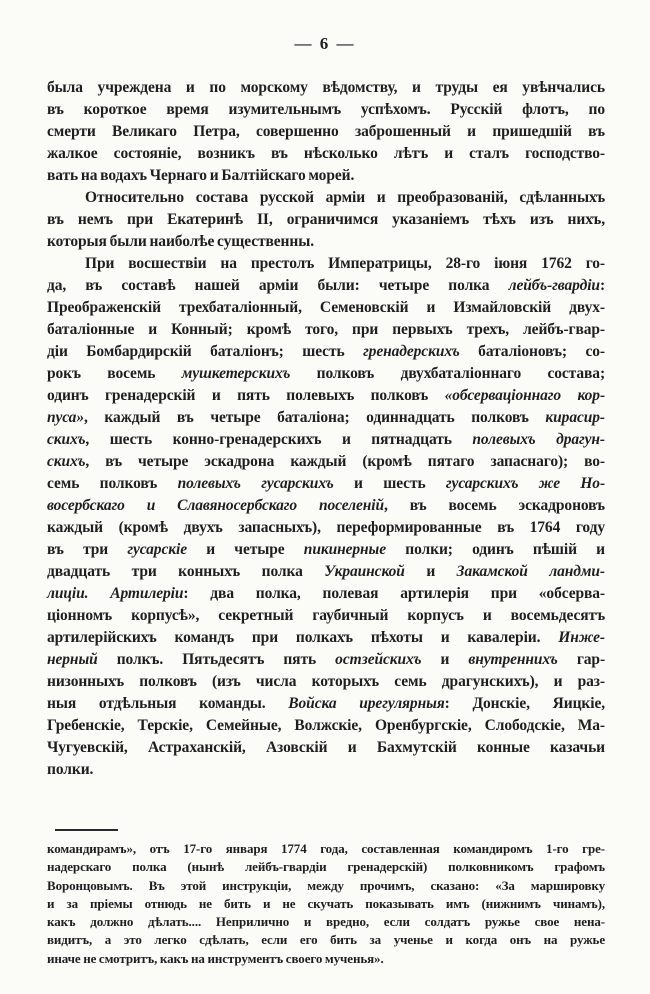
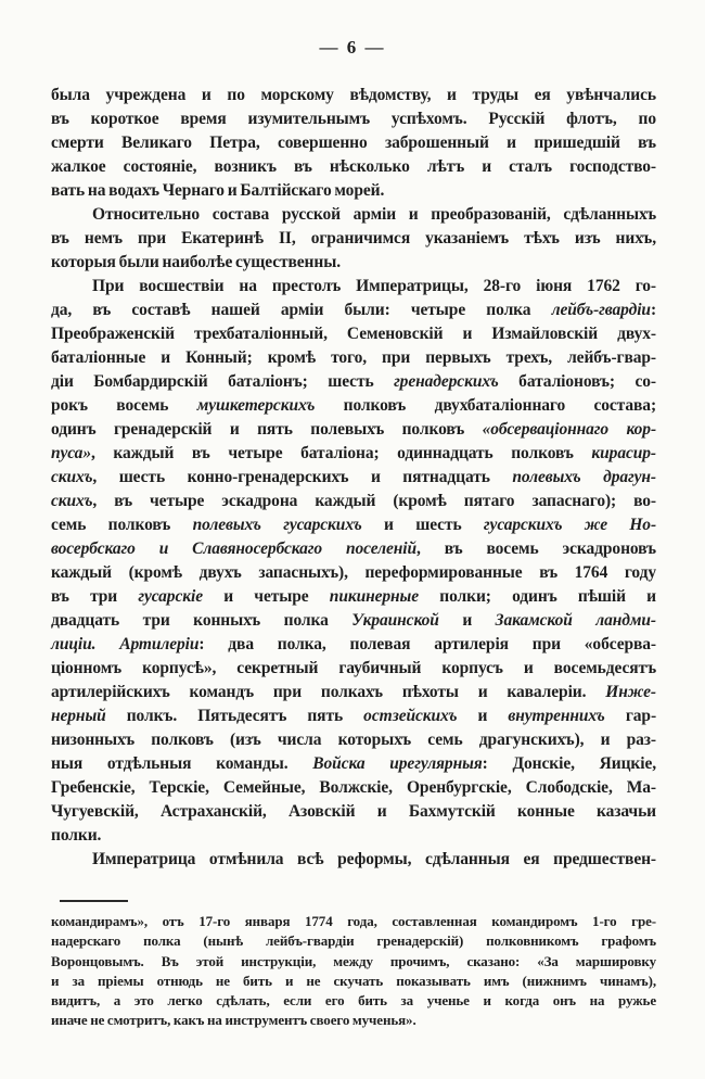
  — 6 —
  была учреждена и по морскому вѣдомству, и труды ея увѣнчались
  въ короткое время изумительнымъ успѣхомъ. Русскій флотъ, по
  смерти Великаго Петра, совершенно заброшенный и пришедшій въ
  жалкое состояніе, возникъ въ нѣсколько лѣтъ и сталъ господство-
  вать на водахъ Чернаго и Балтійскаго морей.
  Относительно состава русской арміи и преобразованій, сдѣланныхъ
  въ немъ при Екатеринѣ II, ограничимся указаніемъ тѣхъ изъ нихъ,
  которыя были наиболѣе существенны.
  При восшествіи на престолъ Императрицы, 28-го іюня 1762 го-
  да, въ составѣ нашей арміи были: четыре полка лейбъ-гвардіи:
  Преображенскій трехбаталіонный, Семеновскій и Измайловскій двух-
  баталіонные и Конный; кромѣ того, при первыхъ трехъ, лейбъ-гвар-
  діи Бомбардирскій баталіонъ; шесть гренадерскихъ баталіоновъ; со-
  рокъ восемь мушкетерскихъ полковъ двухбаталіоннаго состава;
  одинъ гренадерскій и пять полевыхъ полковъ «обсерваціоннаго кор-
  пуса», каждый въ четыре баталіона; одиннадцать полковъ кирасир-
  скихъ, шесть конно-гренадерскихъ и пятнадцать полевыхъ драгун-
  скихъ, въ четыре эскадрона каждый (кромѣ пятаго запаснаго); во-
  семь полковъ полевыхъ гусарскихъ и шесть гусарскихъ же Но-
  восербскаго и Славяносербскаго поселеній, въ восемь эскадроновъ
  каждый (кромѣ двухъ запасныхъ), переформированные въ 1764 году
  въ три гусарскіе и четыре пикинерные полки; одинъ пѣшій и
  двадцать три конныхъ полка Украинской и Закамской ландми-
  лиціи. Артилеріи: два полка, полевая артилерія при «обсерва-
  ціонномъ корпусѣ», секретный гаубичный корпусъ и восемьдесятъ
  артилерійскихъ командъ при полкахъ пѣхоты и кавалеріи. Инже-
  нерный полкъ. Пятьдесятъ пять остзейскихъ и внутреннихъ гар-
  низонныхъ полковъ (изъ числа которыхъ семь драгунскихъ), и раз-
  ныя отдѣльныя команды. Войска ирегулярныя: Донскіе, Яицкіе,
  Гребенскіе, Терскіе, Семейные, Волжскіе, Оренбургскіе, Слободскіе, Ма-
  Чугуевскій, Астраханскій, Азовскій и Бахмутскій конные казачьи
  полки.
+ Императрица отмѣнила всѣ реформы, сдѣланныя ея предшествен-
  командирамъ», отъ 17-го января 1774 года, составленная командиромъ 1-го гре-
  надерскаго полка (нынѣ лейбъ-гвардіи гренадерскій) полковникомъ графомъ
  Воронцовымъ. Въ этой инструкціи, между прочимъ, сказано: «За маршировку
  и за пріемы отнюдь не бить и не скучать показывать имъ (нижнимъ чинамъ),
- какъ должно дѣлать.... Неприлично и вредно, если солдатъ ружье свое нена-
  видитъ, а это легко сдѣлать, если его бить за ученье и когда онъ на ружье
  иначе не смотритъ, какъ на инструментъ своего мученья».
